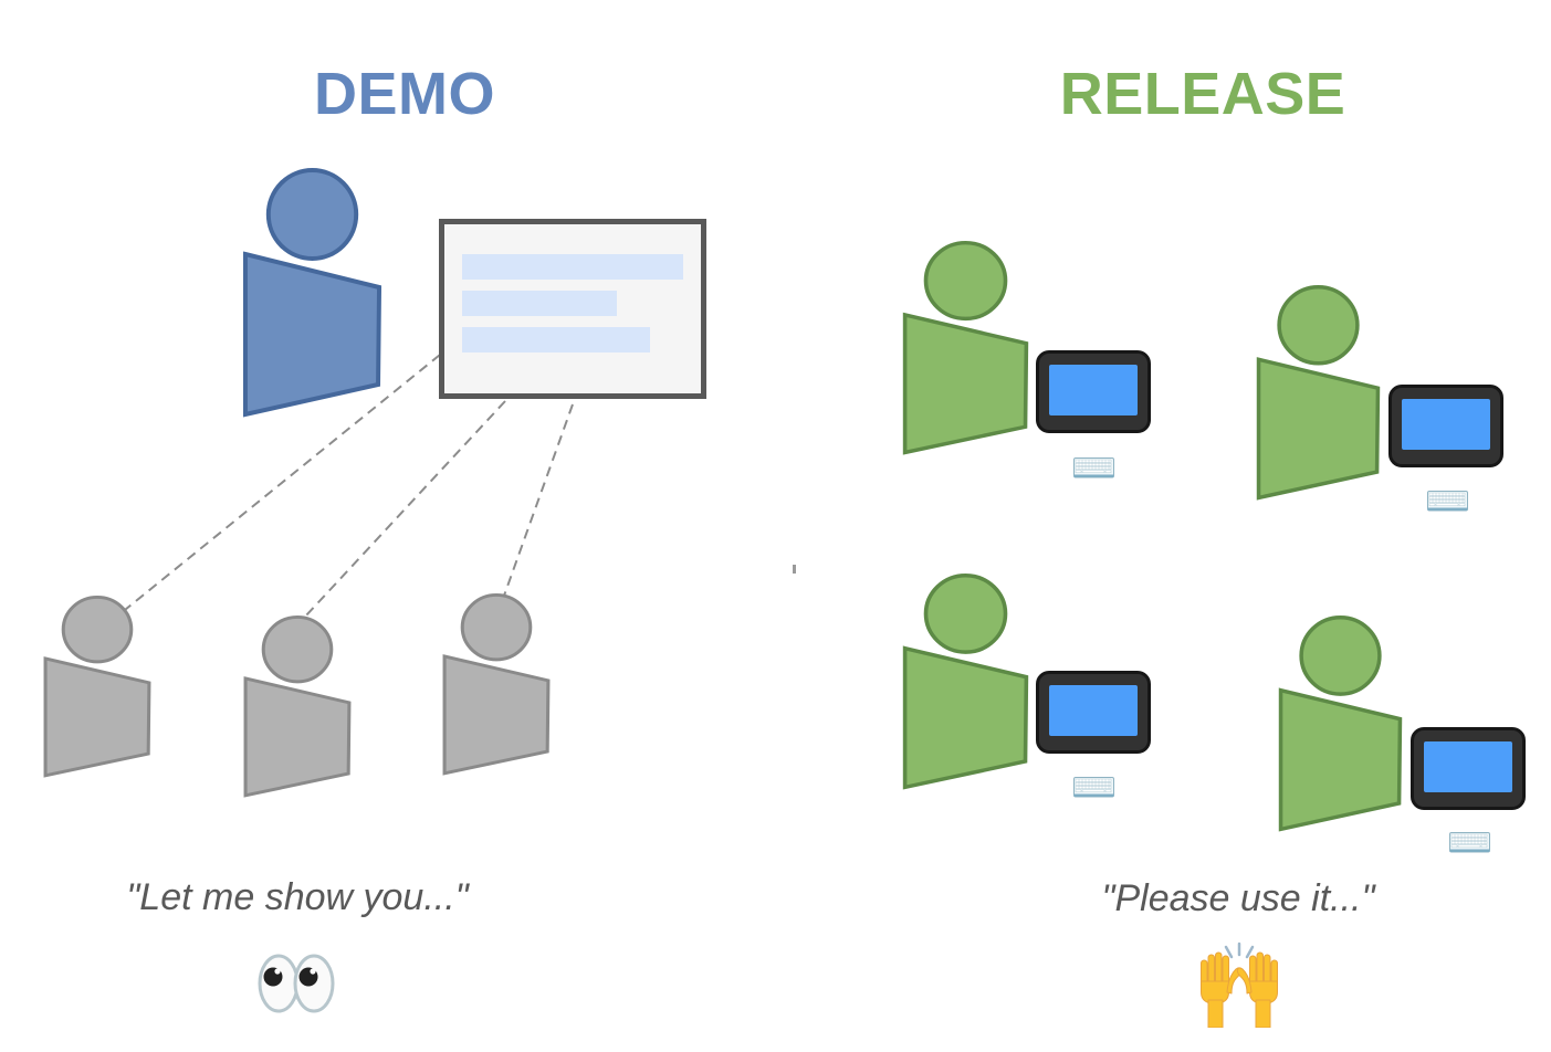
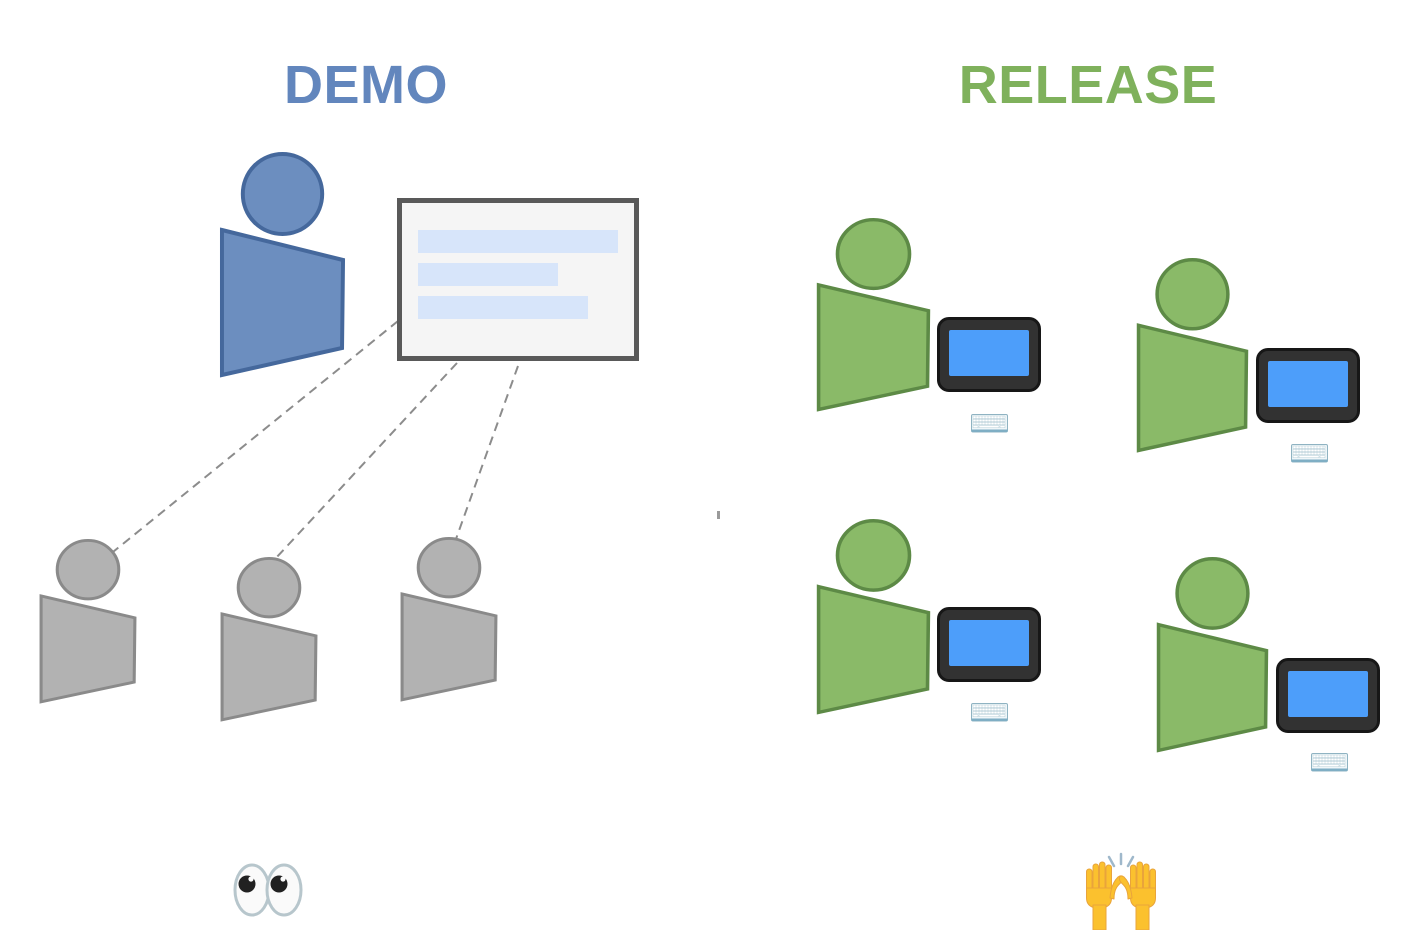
  DEMO
  RELEASE
- "Let me show you..."
- "Please use it..."
